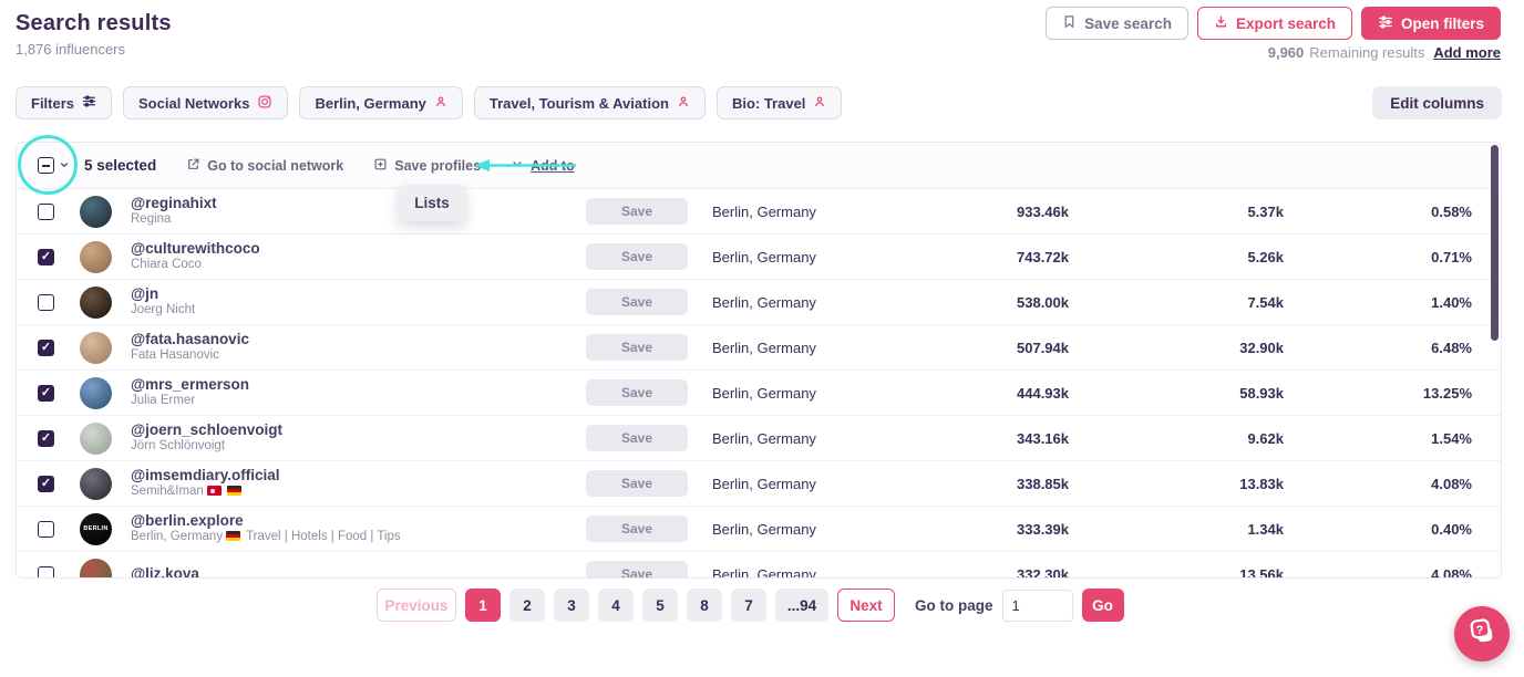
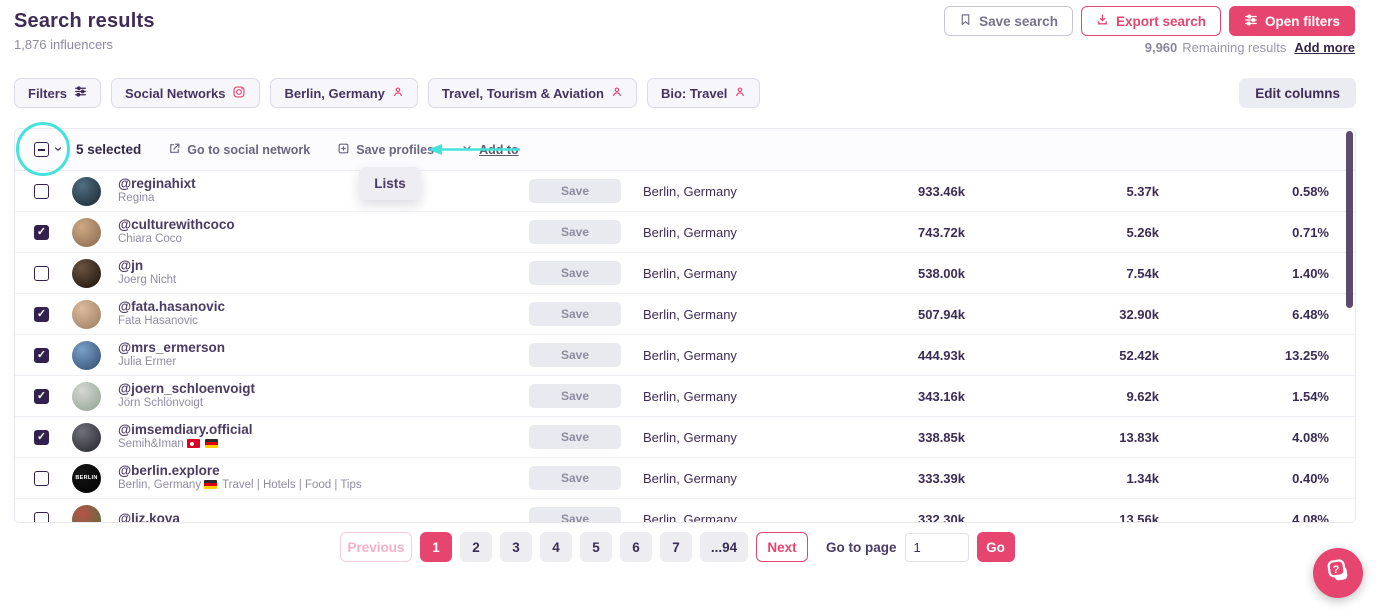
  Search results
  1,876 influencers
  Save search
  Export search
  Open filters
  9,960
  Remaining results
  Add more
  Filters
  Social Networks
  Berlin, Germany
  Travel, Tourism & Aviation
  Bio: Travel
  Edit columns
  5 selected
  Go to social network
  Save profile
  @reginahixt
  Regina
  Save
  Berlin, Germany
  933.46k
  5.37k
  0.58%
  @culturewithcoco
  Chiara Coco
  Save
  Berlin, Germany
  743.72k
  5.26k
  0.71%
  @jn
  Joerg Nicht
  Save
  Berlin, Germany
  538.00k
  7.54k
  1.40%
  @fata.hasanovic
  Fata Hasanovic
  Save
  Berlin, Germany
  507.94k
  32.90k
  6.48%
  @mrs_ermerson
  Julia Ermer
  Save
  Berlin, Germany
  444.93k
- 58.93k
+ 52.42k
  13.25%
  @joern_schloenvoigt
  Jörn Schlönvoigt
  Save
  Berlin, Germany
  343.16k
  9.62k
  1.54%
  @imsemdiary.official
  Semih&Iman
  Save
  Berlin, Germany
  338.85k
  13.83k
  4.08%
  @berlin.explore
  Berlin, Germany Travel | Hotels | Food | Tips
  Save
  Berlin, Germany
  333.39k
  1.34k
  0.40%
  @liz.kova
  Save
  Berlin, Germany
  332.30k
  13.56k
  4.08%
  Lists
  Previous
  1
  2
  3
  4
  5
- 8
+ 6
  7
  ...94
  Next
  Go to page
  1
  Go
  ?
